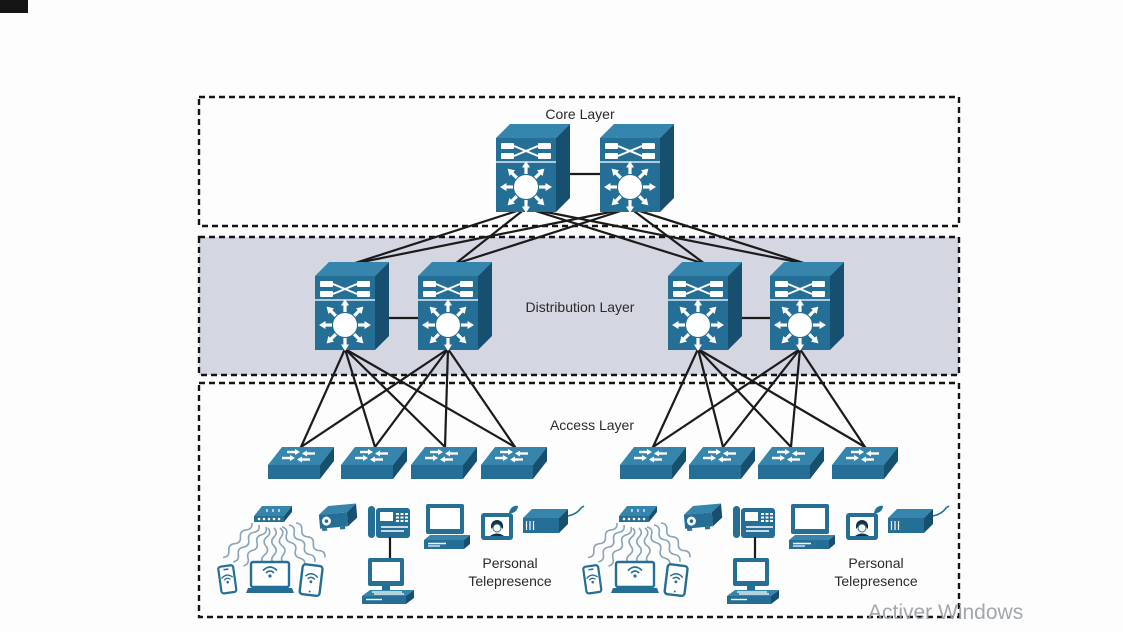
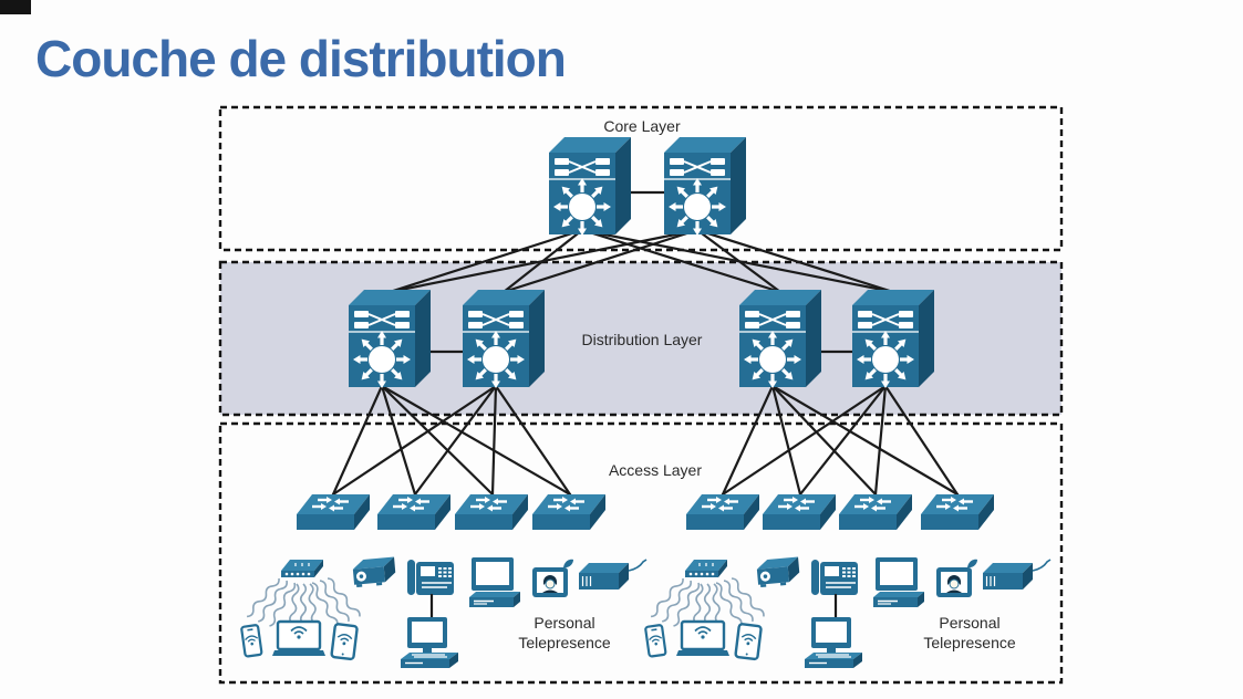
+ Couche de distribution
  Core Layer
  Distribution Layer
  Access Layer
  Personal
  Telepresence
  Personal
  Telepresence
- Activer Windows
